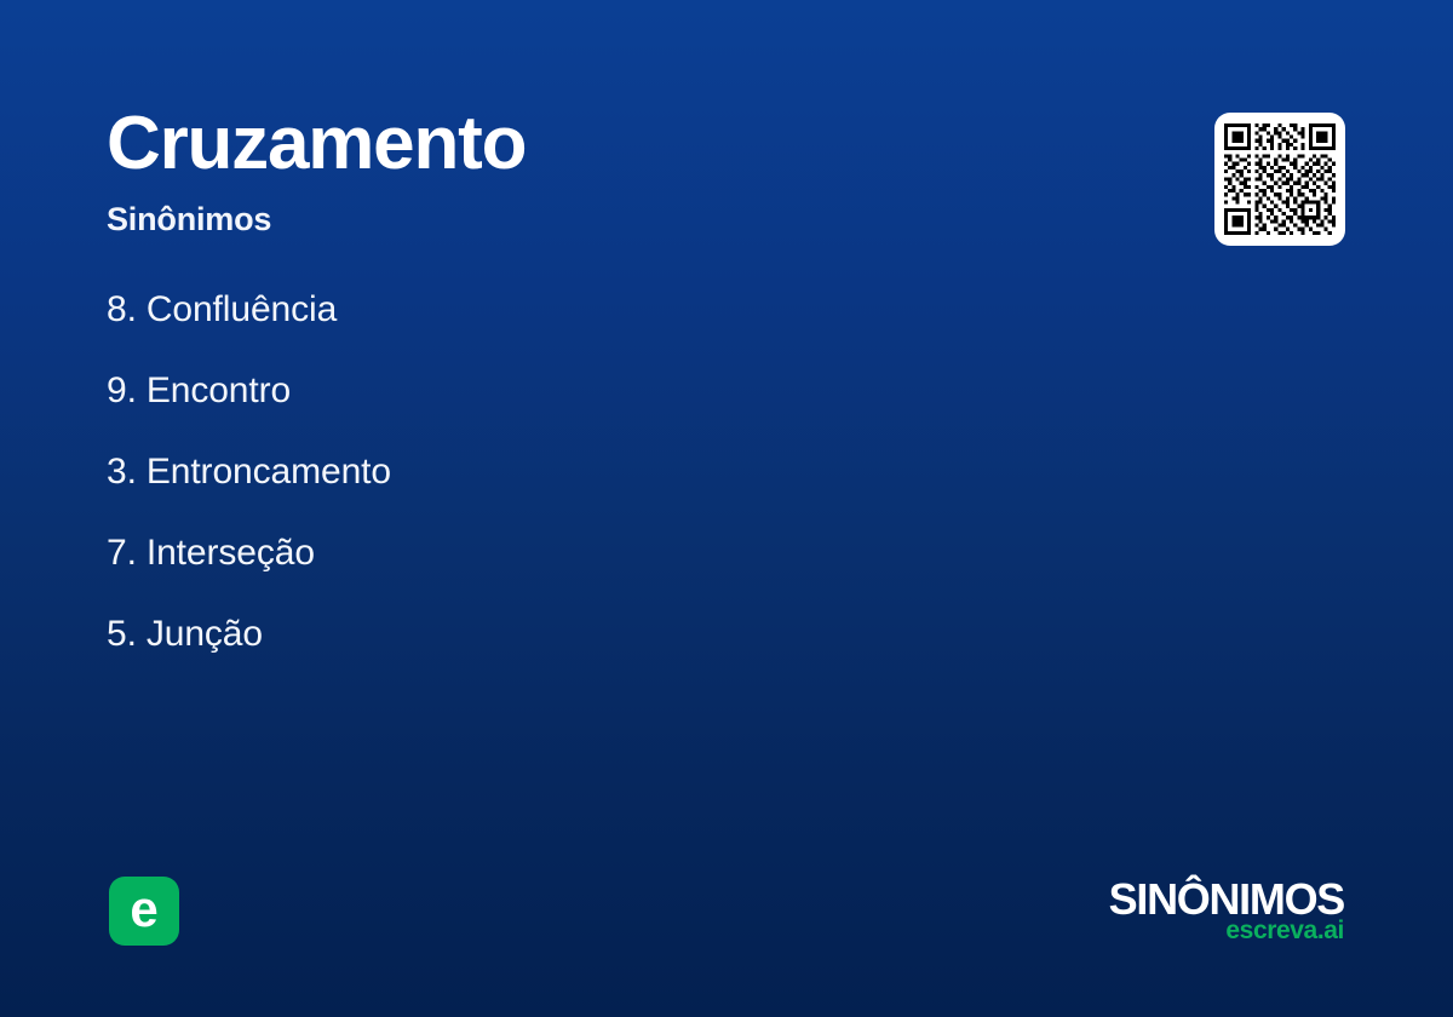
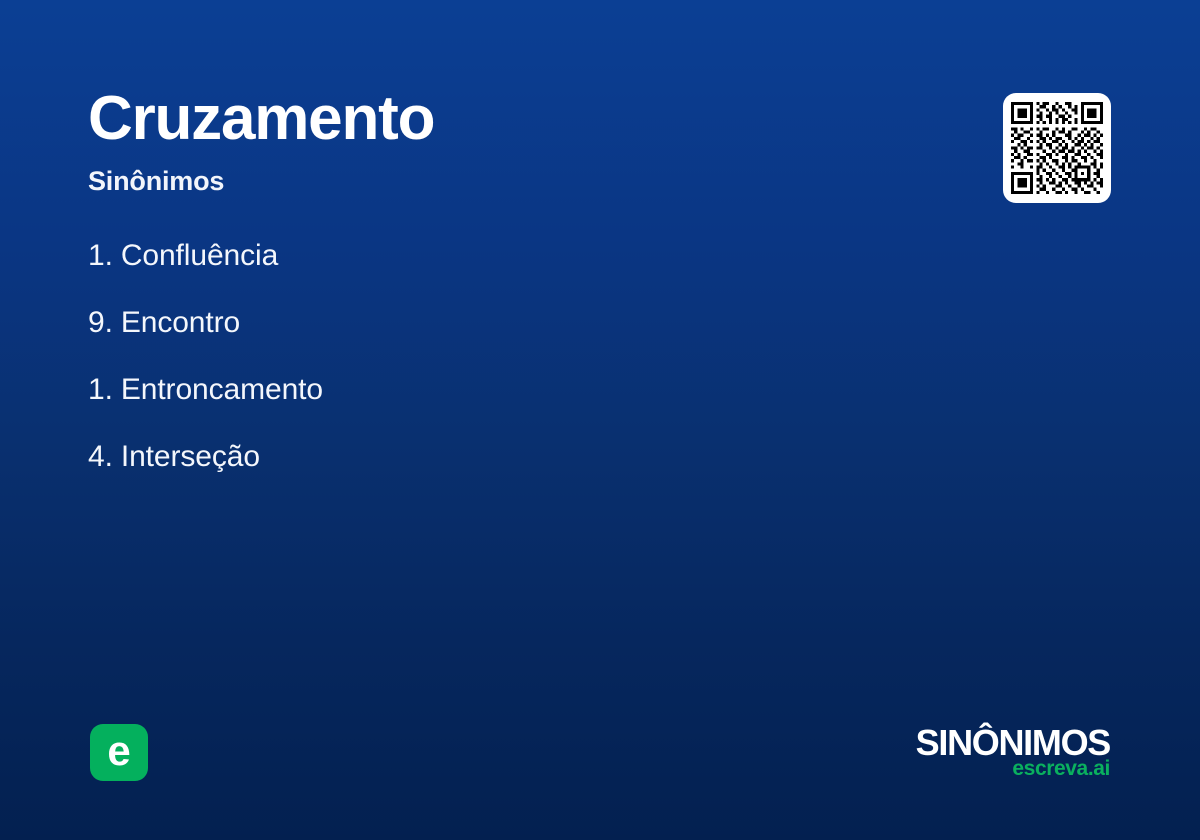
  Cruzamento
  Sinônimos
- 8. Confluência
+ 1. Confluência
  9. Encontro
- 3. Entroncamento
+ 1. Entroncamento
- 7. Interseção
+ 4. Interseção
- 5. Junção
  e
  SINÔNIMOS
  escreva.ai
